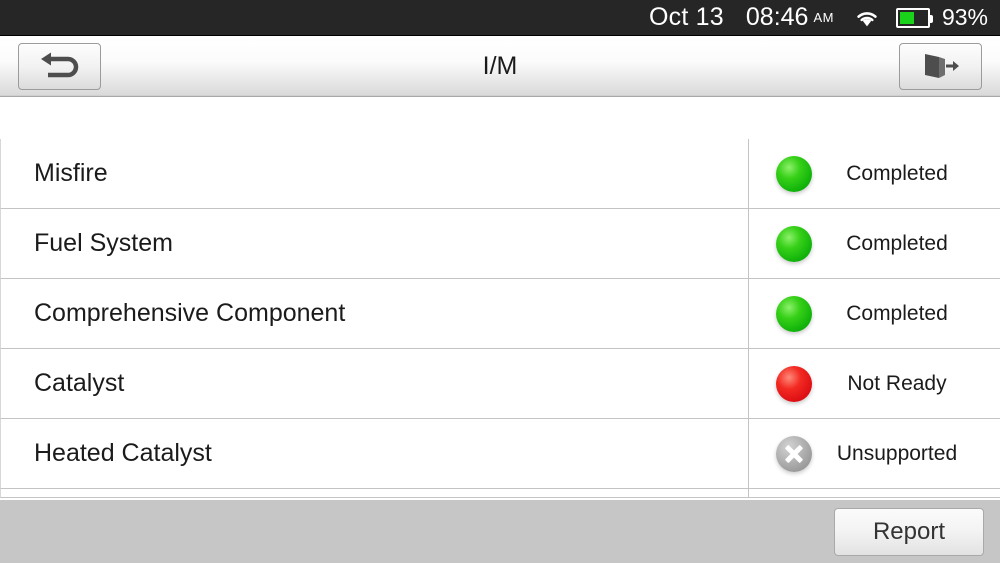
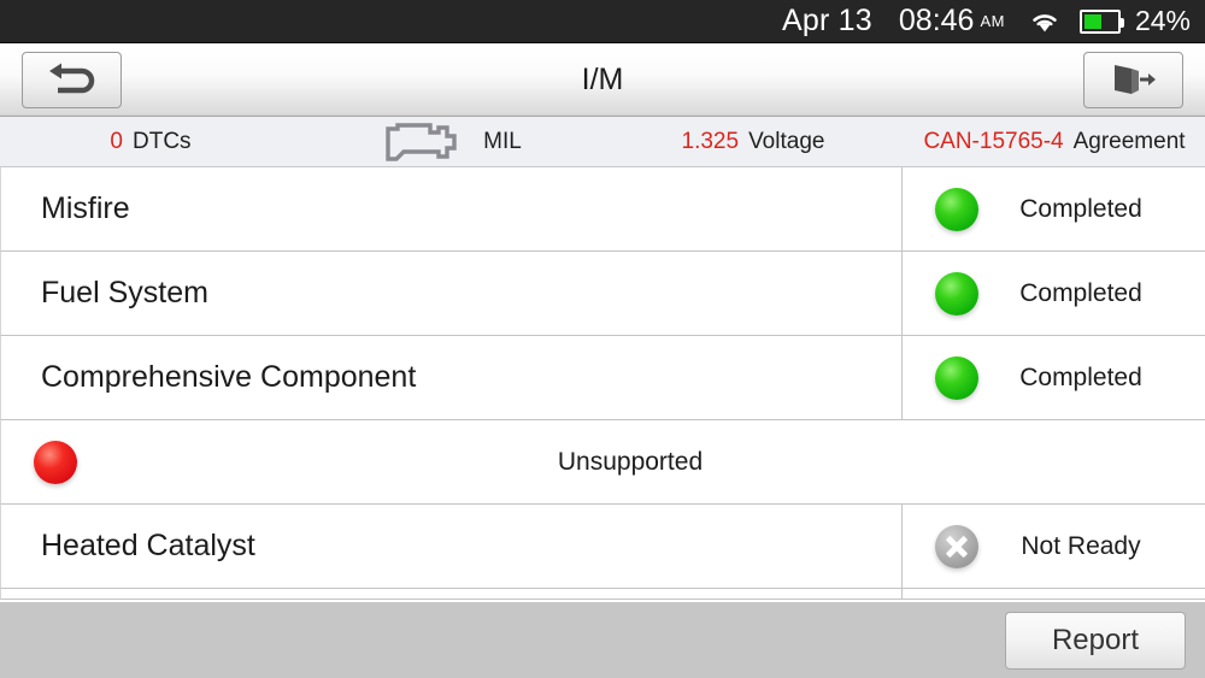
- Oct 13
+ Apr 13
  08:46
  AM
- 93%
+ 24%
  I/M
+ 0
+ DTCs
+ MIL
+ 1.325
+ Voltage
+ CAN-15765-4
+ Agreement
  Misfire
  Completed
  Fuel System
  Completed
  Comprehensive Component
  Completed
- Catalyst
- Not Ready
+ Unsupported
  Heated Catalyst
- Unsupported
+ Not Ready
  Report
